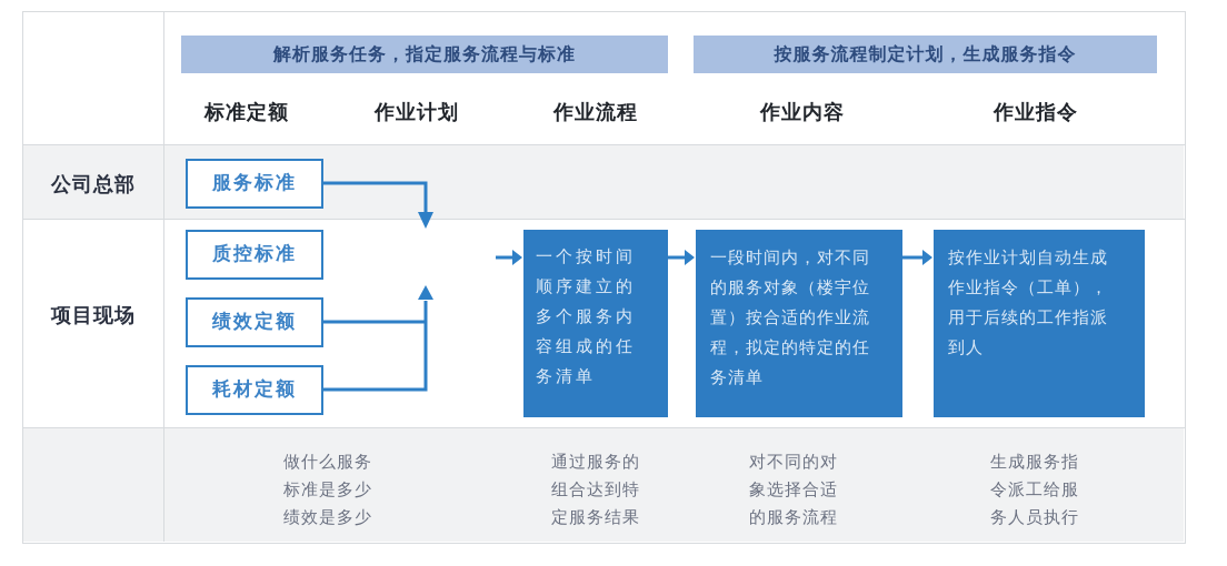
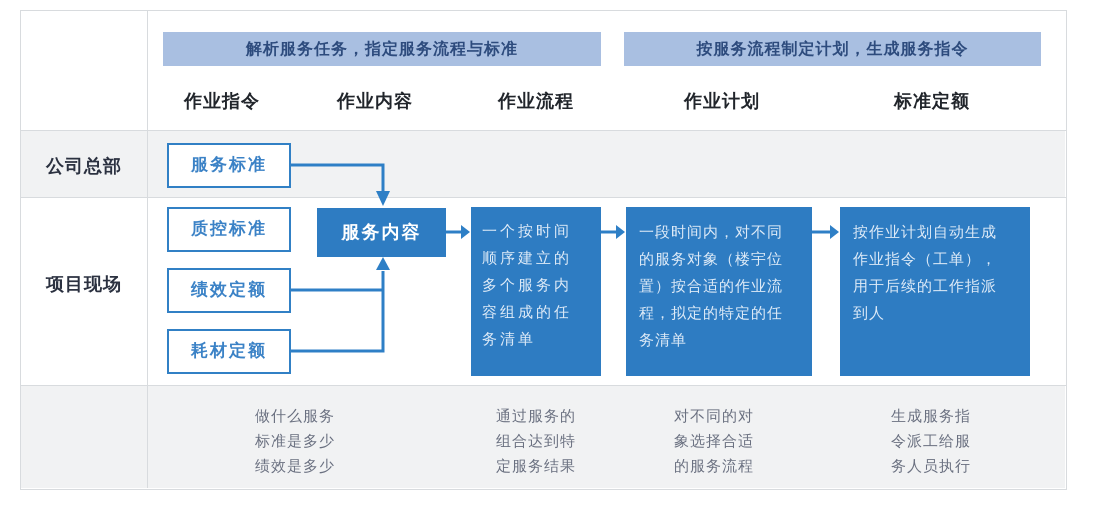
  解析服务任务，指定服务流程与标准
  按服务流程制定计划，生成服务指令
- 标准定额
+ 作业指令
- 作业计划
+ 作业内容
  作业流程
- 作业内容
+ 作业计划
- 作业指令
+ 标准定额
  公司总部
  项目现场
  服务标准
  质控标准
  绩效定额
  耗材定额
+ 服务内容
  一个按时间
  顺序建立的
  多个服务内
  容组成的任
  务清单
  一段时间内，对不同
  的服务对象（楼宇位
  置）按合适的作业流
  程，拟定的特定的任
  务清单
  按作业计划自动生成
  作业指令（工单），
  用于后续的工作指派
  到人
  做什么服务
  标准是多少
  绩效是多少
  通过服务的
  组合达到特
  定服务结果
  对不同的对
  象选择合适
  的服务流程
  生成服务指
  令派工给服
  务人员执行
